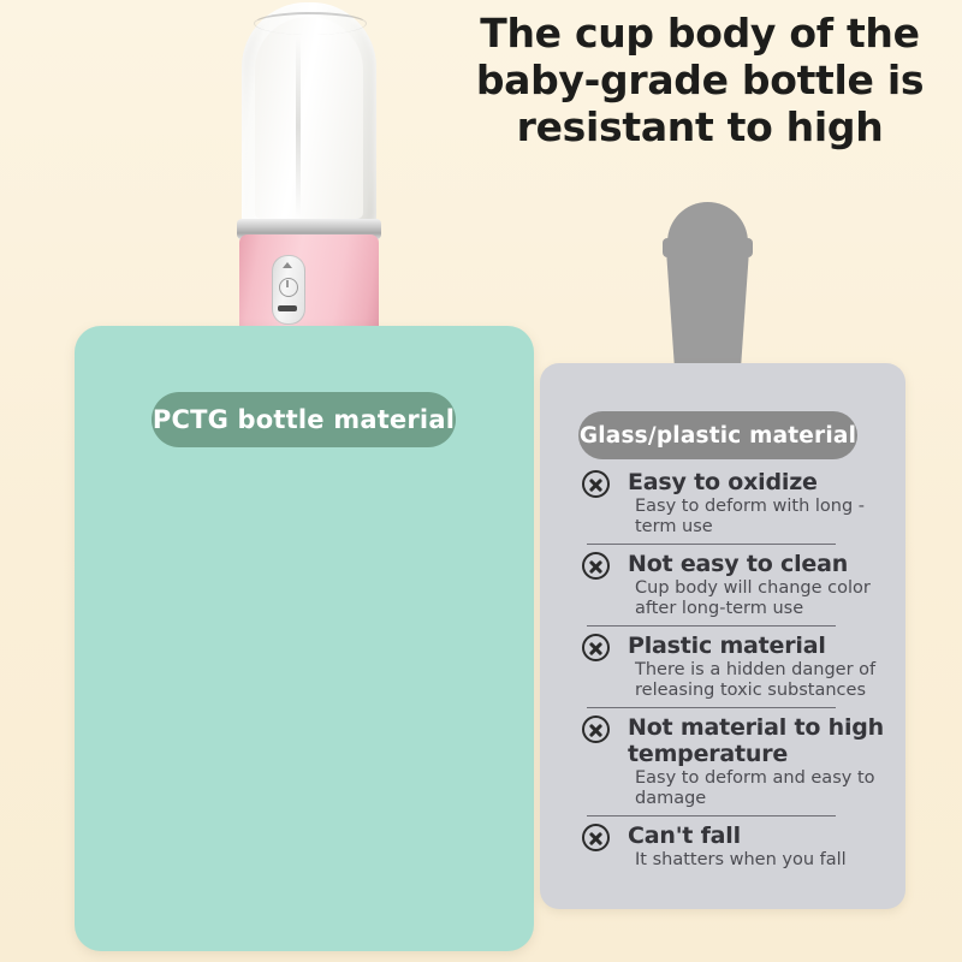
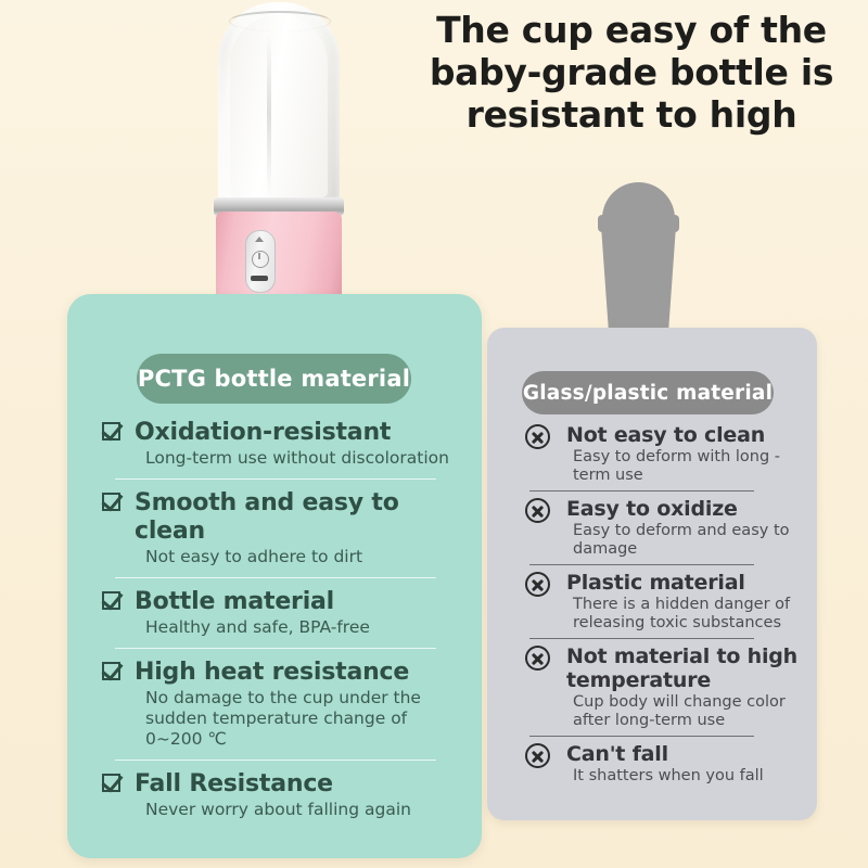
- The cup body of the
+ The cup easy of the
  baby-grade bottle is
  resistant to high
  PCTG bottle material
+ Oxidation-resistant
+ Long-term use without discoloration
+ Smooth and easy to clean
+ Not easy to adhere to dirt
+ Bottle material
+ Healthy and safe, BPA-free
+ High heat resistance
+ No damage to the cup under the sudden temperature change of 0~200 ℃
+ Fall Resistance
+ Never worry about falling again
  Glass/plastic material
- Easy to oxidize
+ Not easy to clean
  Easy to deform with long -term use
- Not easy to clean
+ Easy to oxidize
- Cup body will change color after long-term use
+ Easy to deform and easy to damage
  Plastic material
  There is a hidden danger of releasing toxic substances
  Not material to high temperature
- Easy to deform and easy to damage
+ Cup body will change color after long-term use
  Can't fall
  It shatters when you fall
